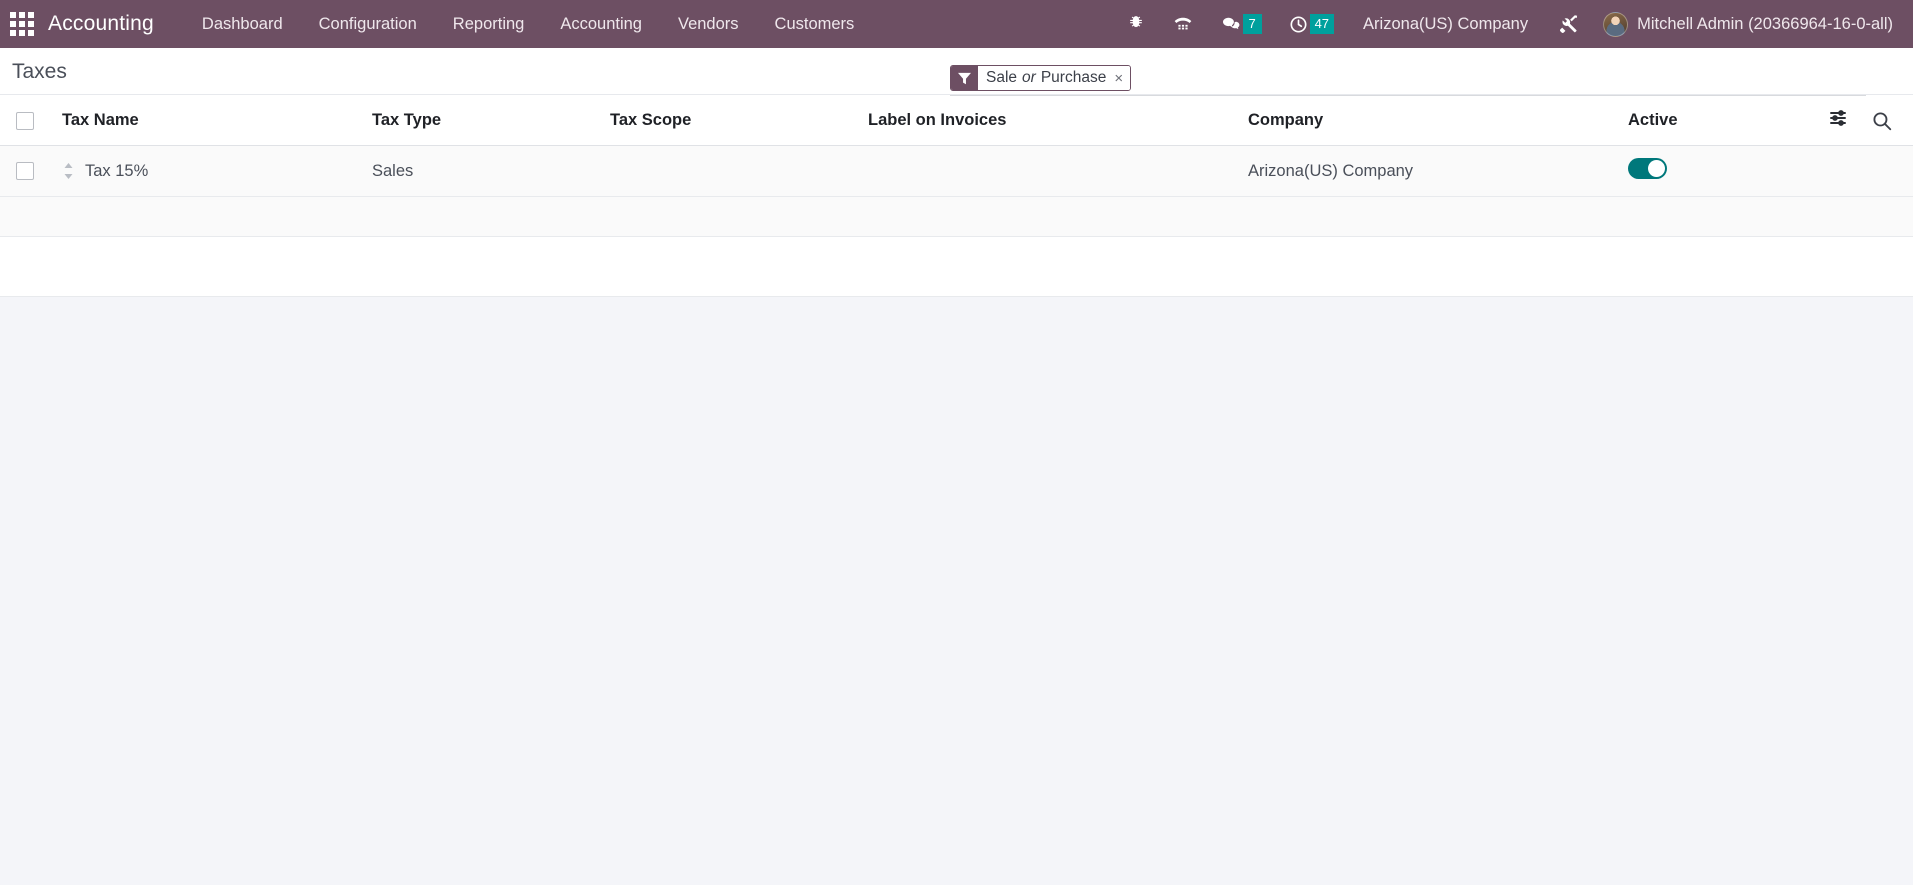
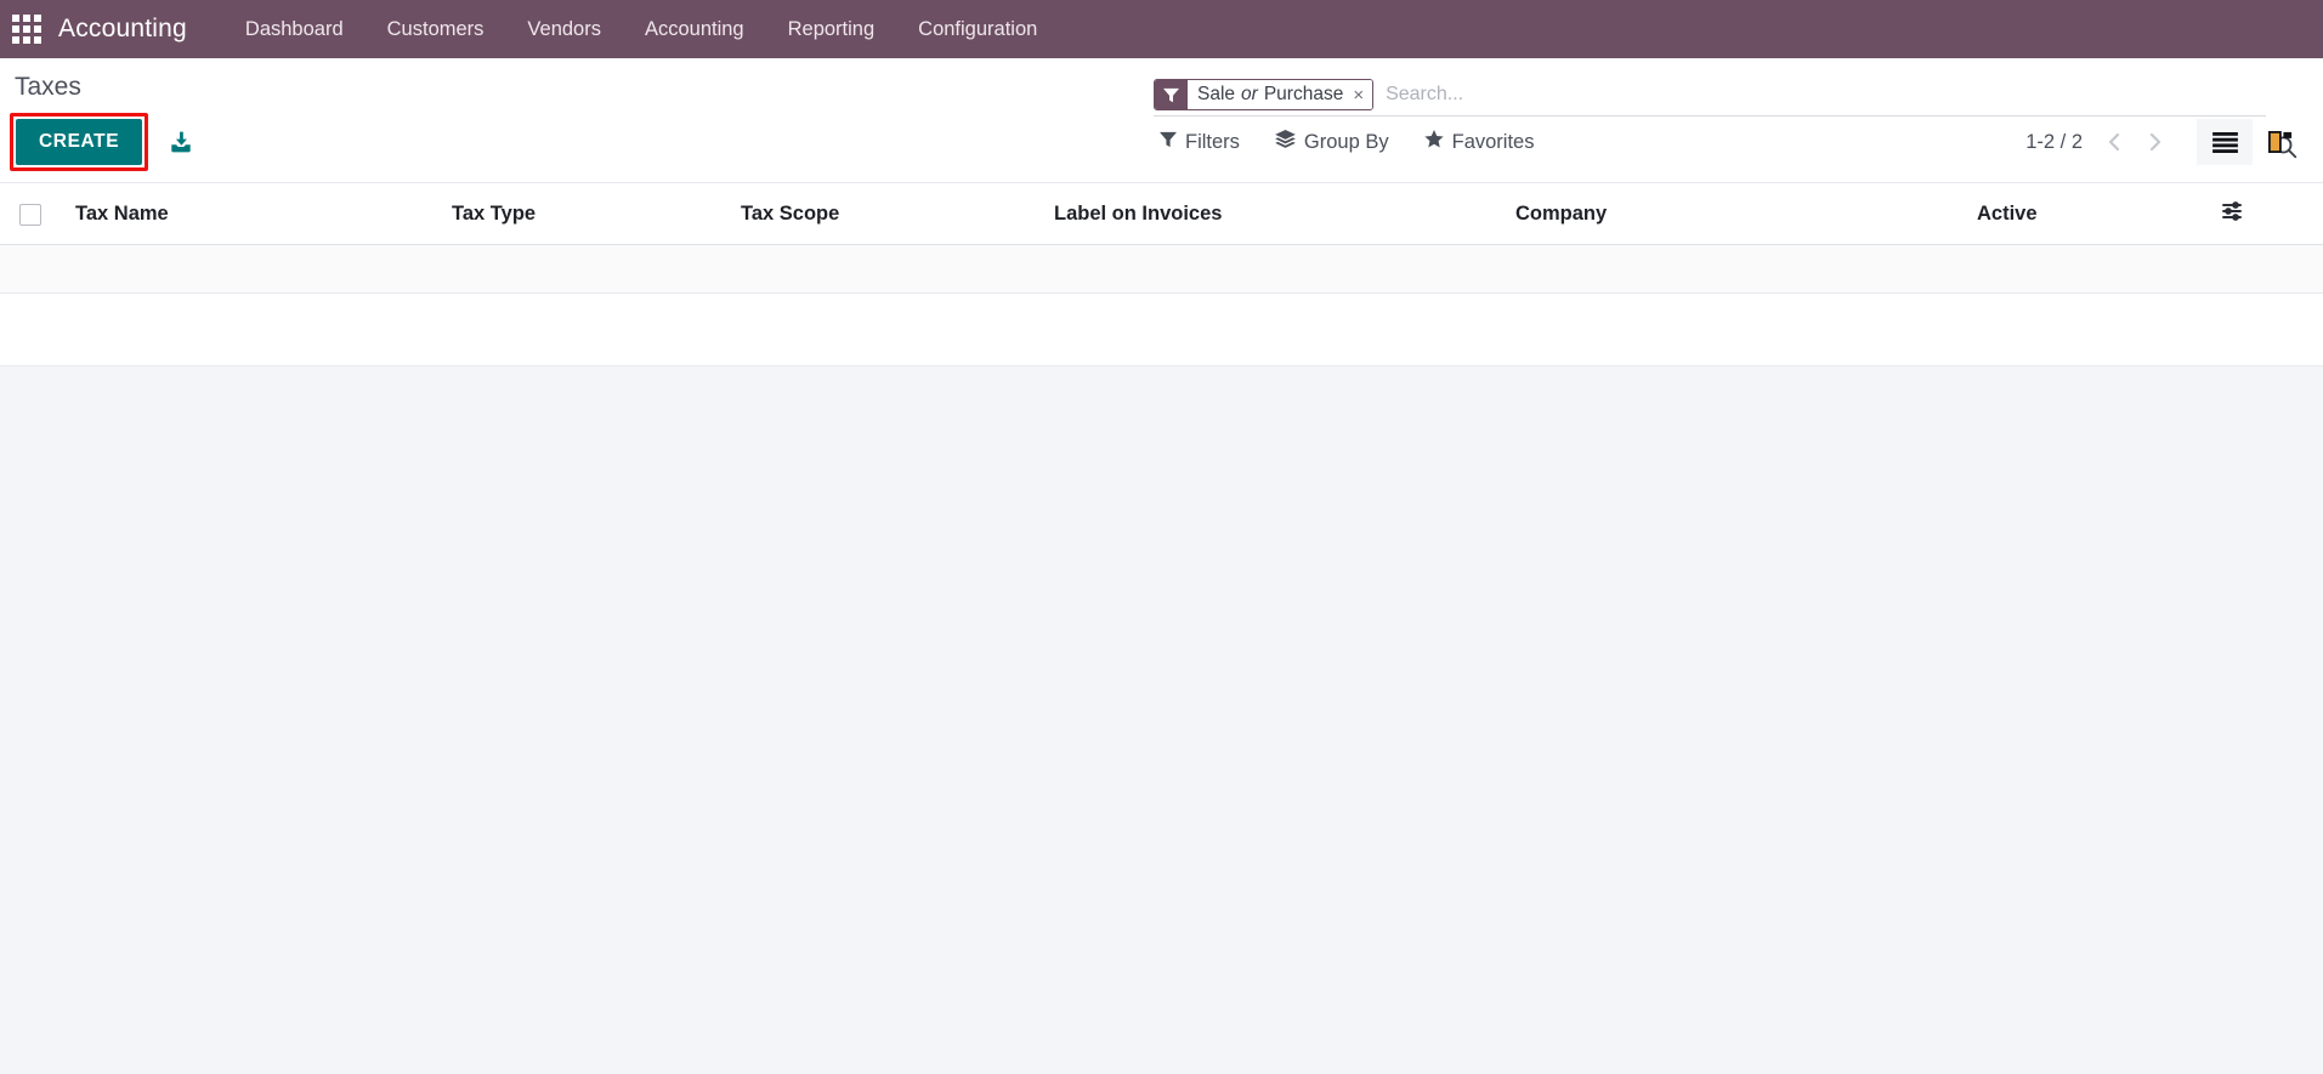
  Accounting
  Dashboard
- Configuration
+ Customers
- Reporting
+ Vendors
  Accounting
- Vendors
+ Reporting
- Customers
+ Configuration
- 7
- 47
- Arizona(US) Company
- Mitchell Admin (20366964-16-0-all)
  Taxes
  Sale
  or
  Purchase
  ×
+ Search...
+ CREATE
+ Filters
+ Group By
+ Favorites
+ 1-2 / 2
  	Tax Name	Tax Type	Tax Scope	Label on Invoices	Company	Active
- 	Tax 15%	Sales			Arizona(US) Company
